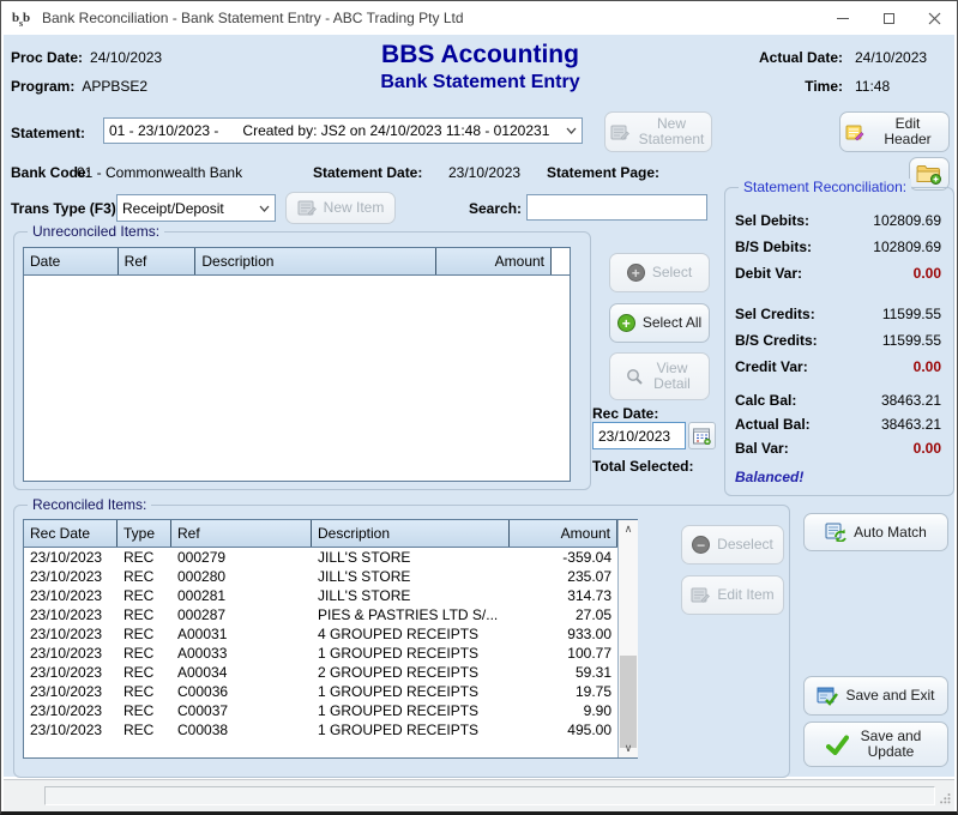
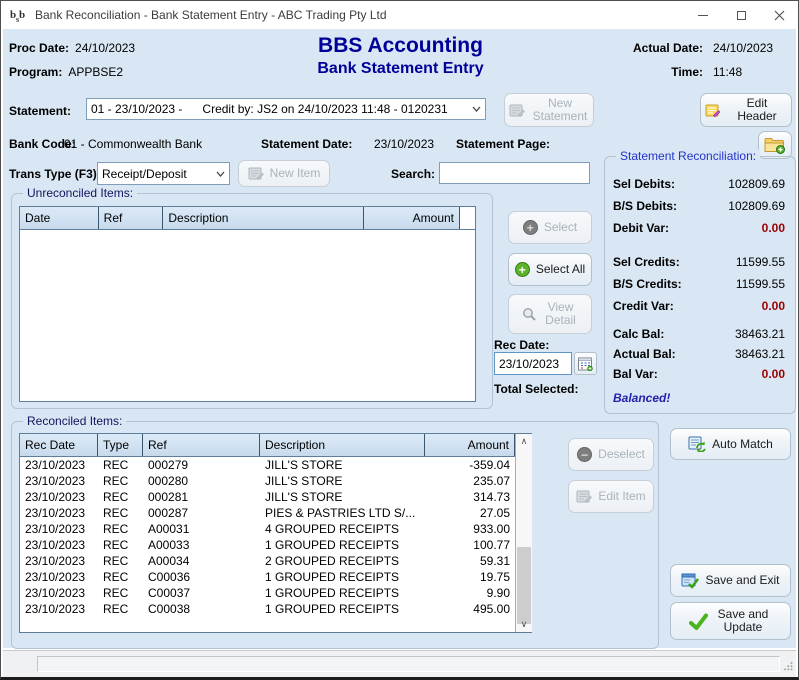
  b
  s
  b
  Bank Reconciliation - Bank Statement Entry - ABC Trading Pty Ltd
  Proc Date:
  24/10/2023
  Program:
  APPBSE2
  BBS Accounting
  Bank Statement Entry
  Actual Date:
  24/10/2023
  Time:
  11:48
  Statement:
- 01 - 23/10/2023 - Created by: JS2 on 24/10/2023 11:48 - 0120231
+ 01 - 23/10/2023 - Credit by: JS2 on 24/10/2023 11:48 - 0120231
  New Statement
  Edit Header
  Bank Code:
  01 - Commonwealth Bank
  Statement Date:
  23/10/2023
  Statement Page:
  Trans Type (F3)
  Receipt/Deposit
  New Item
  Search:
  Unreconciled Items:
  Date
  Ref
  Description
  Amount
  +
  Select
  +
  Select All
  View Detail
  Rec Date:
  23/10/2023
  Total Selected:
  Statement Reconciliation:
  Sel Debits:
  102809.69
  B/S Debits:
  102809.69
  Debit Var:
  0.00
  Sel Credits:
  11599.55
  B/S Credits:
  11599.55
  Credit Var:
  0.00
  Calc Bal:
  38463.21
  Actual Bal:
  38463.21
  Bal Var:
  0.00
  Balanced!
  Reconciled Items:
  Rec Date
  Type
  Ref
  Description
  Amount
  23/10/2023
  REC
  000279
  JILL'S STORE
  -359.04
  23/10/2023
  REC
  000280
  JILL'S STORE
  235.07
  23/10/2023
  REC
  000281
  JILL'S STORE
  314.73
  23/10/2023
  REC
  000287
  PIES & PASTRIES LTD S/...
  27.05
  23/10/2023
  REC
  A00031
  4 GROUPED RECEIPTS
  933.00
  23/10/2023
  REC
  A00033
  1 GROUPED RECEIPTS
  100.77
  23/10/2023
  REC
  A00034
  2 GROUPED RECEIPTS
  59.31
  23/10/2023
  REC
  C00036
  1 GROUPED RECEIPTS
  19.75
  23/10/2023
  REC
  C00037
  1 GROUPED RECEIPTS
  9.90
  23/10/2023
  REC
  C00038
  1 GROUPED RECEIPTS
  495.00
  ∧
  ∨
  −
  Deselect
  Edit Item
  Auto Match
  Save and Exit
  Save and Update
